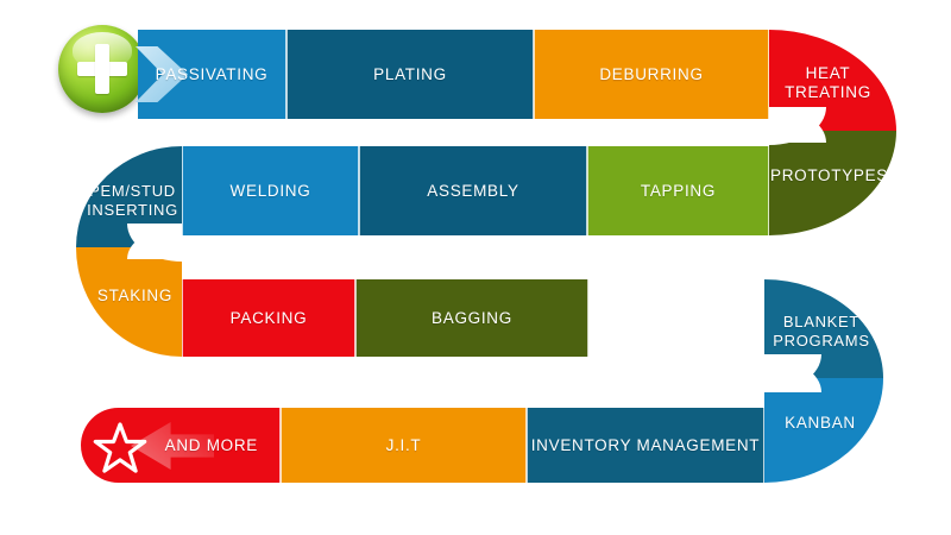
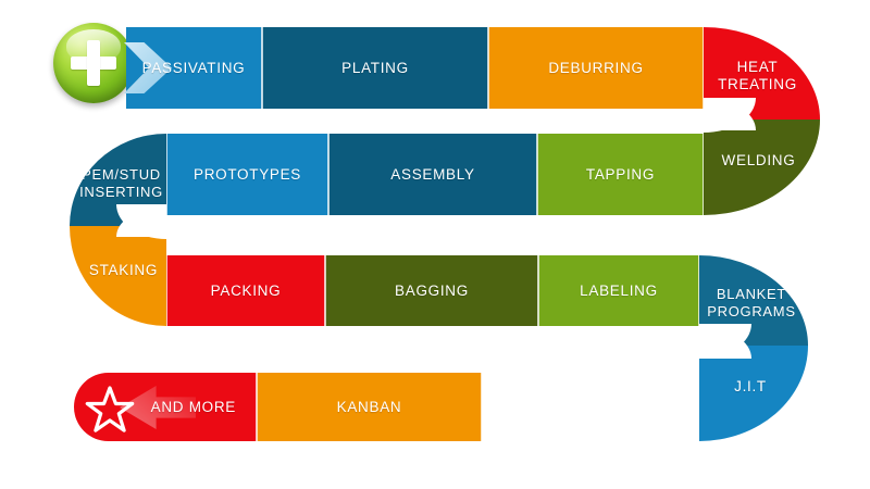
  PASSIVATING
  PLATING
  DEBURRING
  HEAT
  TREATING
- PROTOTYPES
+ WELDING
  TAPPING
  ASSEMBLY
- WELDING
+ PROTOTYPES
  PEM/STUD
  INSERTING
  STAKING
  PACKING
  BAGGING
+ LABELING
  BLANKET
  PROGRAMS
- KANBAN
+ J.I.T
- INVENTORY MANAGEMENT
- J.I.T
+ KANBAN
  AND MORE
